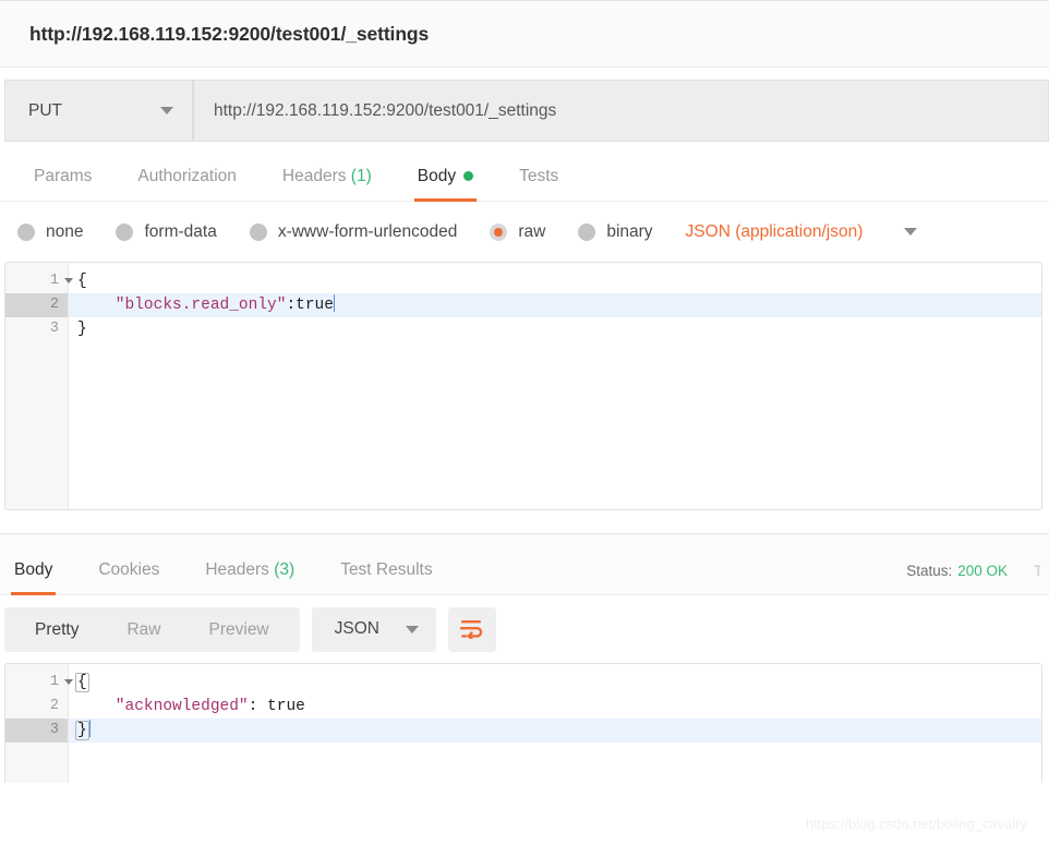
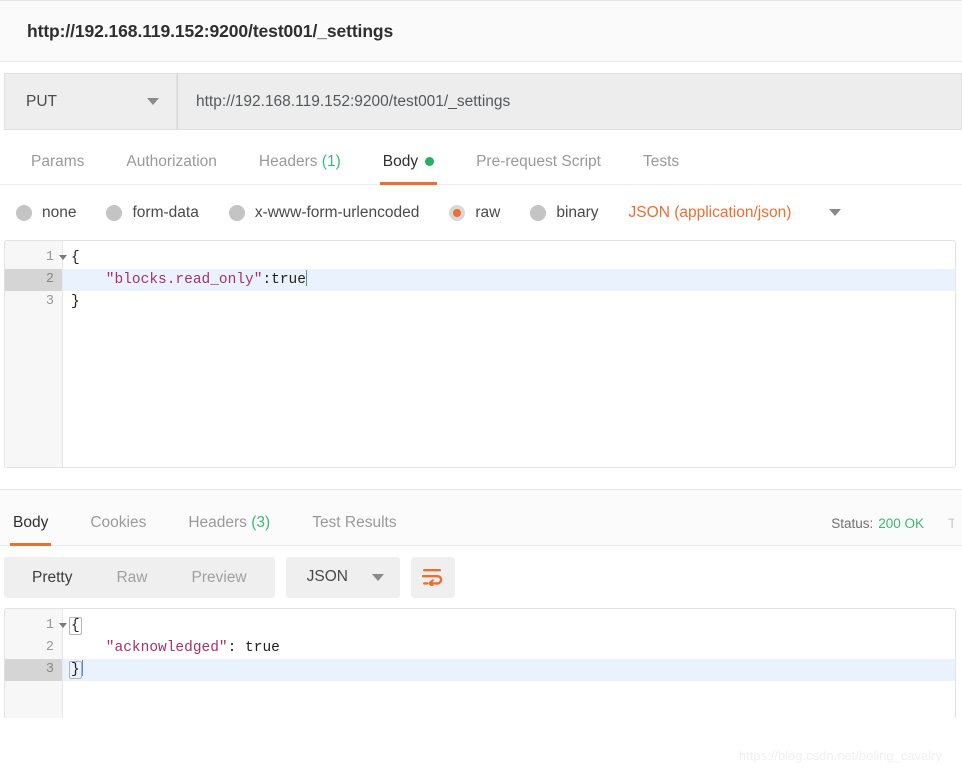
  http://192.168.119.152:9200/test001/_settings
  PUT
  http://192.168.119.152:9200/test001/_settings
  Params
  Authorization
  Headers (1)
  Body
+ Pre-request Script
  Tests
  none
  form-data
  x-www-form-urlencoded
  raw
  binary
  JSON (application/json)
  1
  2
  3
  {
  "blocks.read_only":true
  }
  Body
  Cookies
  Headers (3)
  Test Results
  Status:
  200 OK
  T
  Pretty
  Raw
  Preview
  JSON
  1
  2
  3
  {
  "acknowledged": true
  }
